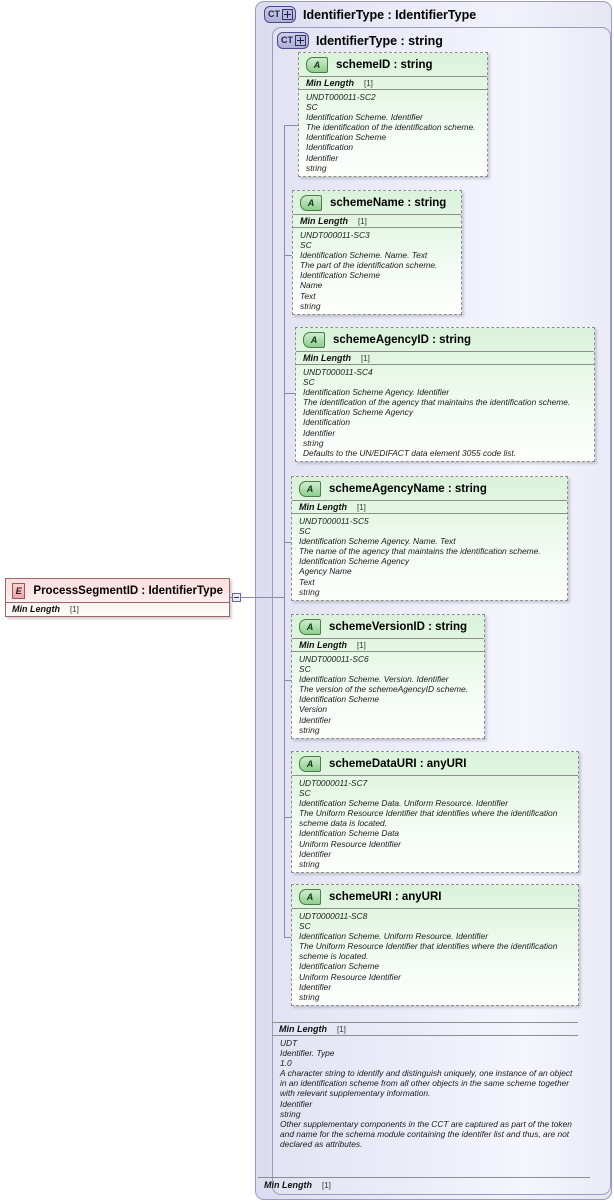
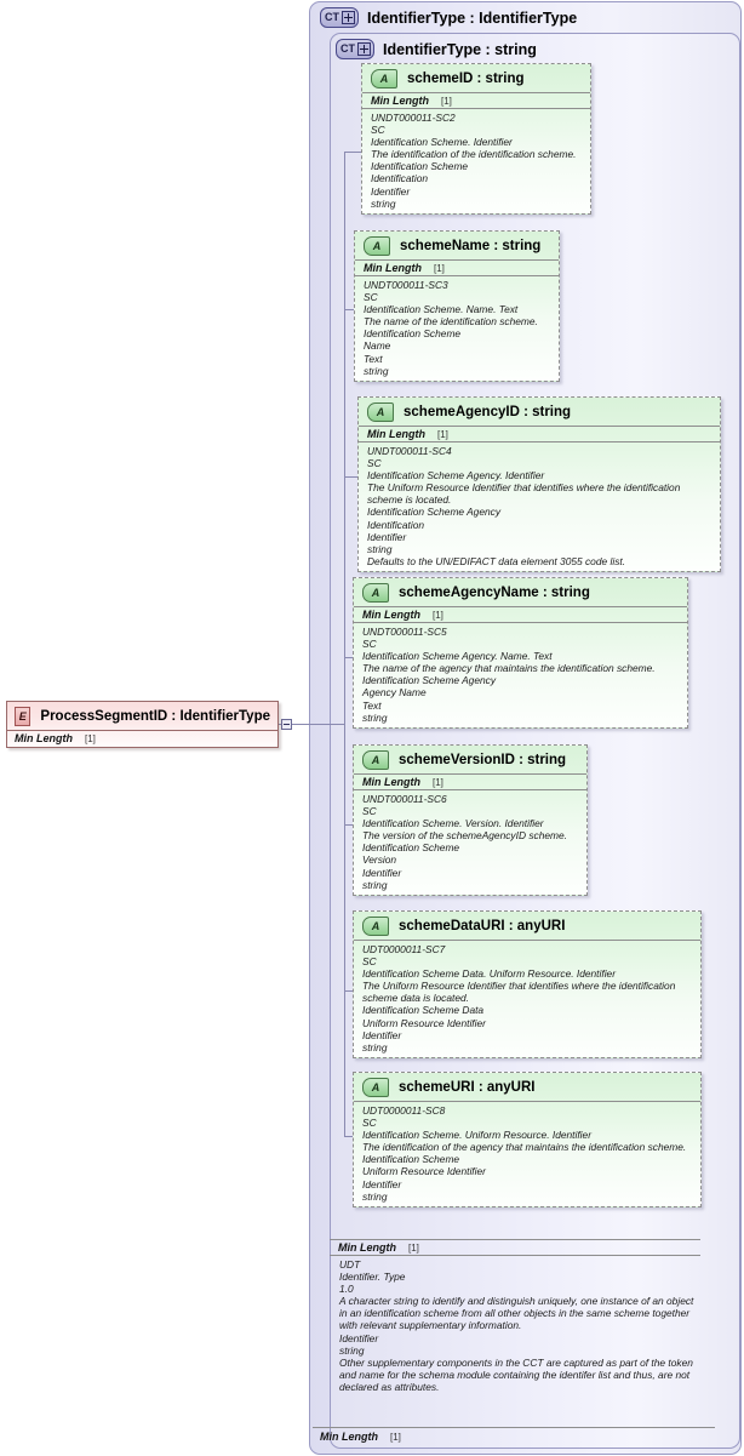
  CT
  IdentifierType : IdentifierType
  CT
  IdentifierType : string
  E
  ProcessSegmentID : IdentifierType
  Min Length
  [1]
  A
  schemeID : string
  Min Length
  [1]
  UNDT000011-SC2
  SC
  Identification Scheme. Identifier
  The identification of the identification scheme.
  Identification Scheme
  Identification
  Identifier
  string
  A
  schemeName : string
  Min Length
  [1]
  UNDT000011-SC3
  SC
  Identification Scheme. Name. Text
- The part of the identification scheme.
+ The name of the identification scheme.
  Identification Scheme
  Name
  Text
  string
  A
  schemeAgencyID : string
  Min Length
  [1]
  UNDT000011-SC4
  SC
  Identification Scheme Agency. Identifier
- The identification of the agency that maintains the identification scheme.
+ The Uniform Resource Identifier that identifies where the identification scheme is located.
  Identification Scheme Agency
  Identification
  Identifier
  string
  Defaults to the UN/EDIFACT data element 3055 code list.
  A
  schemeAgencyName : string
  Min Length
  [1]
  UNDT000011-SC5
  SC
  Identification Scheme Agency. Name. Text
  The name of the agency that maintains the identification scheme.
  Identification Scheme Agency
  Agency Name
  Text
  string
  A
  schemeVersionID : string
  Min Length
  [1]
  UNDT000011-SC6
  SC
  Identification Scheme. Version. Identifier
  The version of the schemeAgencyID scheme.
  Identification Scheme
  Version
  Identifier
  string
  A
  schemeDataURI : anyURI
  UDT0000011-SC7
  SC
  Identification Scheme Data. Uniform Resource. Identifier
  The Uniform Resource Identifier that identifies where the identification scheme data is located.
  Identification Scheme Data
  Uniform Resource Identifier
  Identifier
  string
  A
  schemeURI : anyURI
  UDT0000011-SC8
  SC
  Identification Scheme. Uniform Resource. Identifier
- The Uniform Resource Identifier that identifies where the identification scheme is located.
+ The identification of the agency that maintains the identification scheme.
  Identification Scheme
  Uniform Resource Identifier
  Identifier
  string
  Min Length
  [1]
  UDT
  Identifier. Type
  1.0
  A character string to identify and distinguish uniquely, one instance of an object in an identification scheme from all other objects in the same scheme together with relevant supplementary information.
  Identifier
  string
  Other supplementary components in the CCT are captured as part of the token and name for the schema module containing the identifer list and thus, are not declared as attributes.
  Min Length
  [1]
